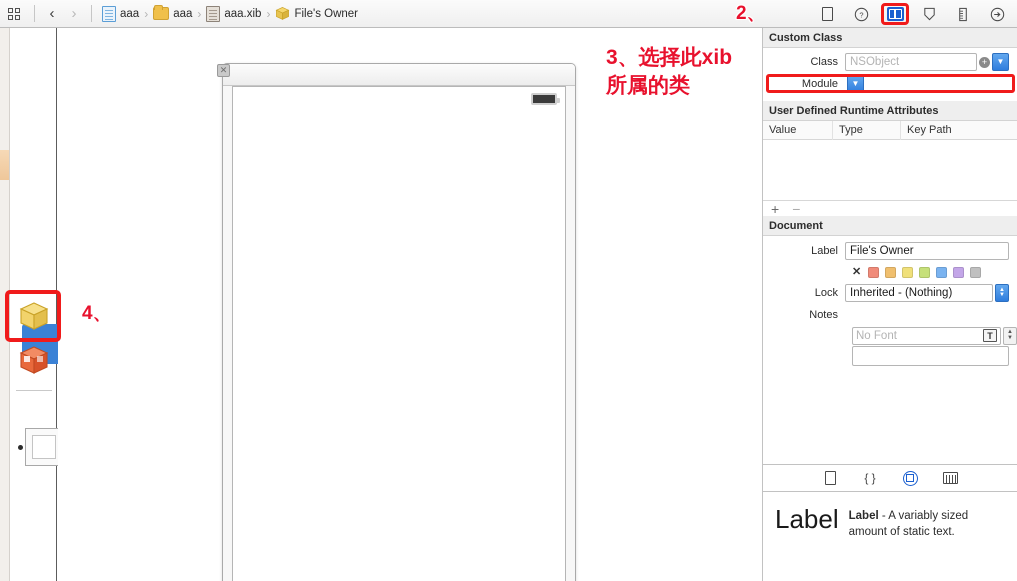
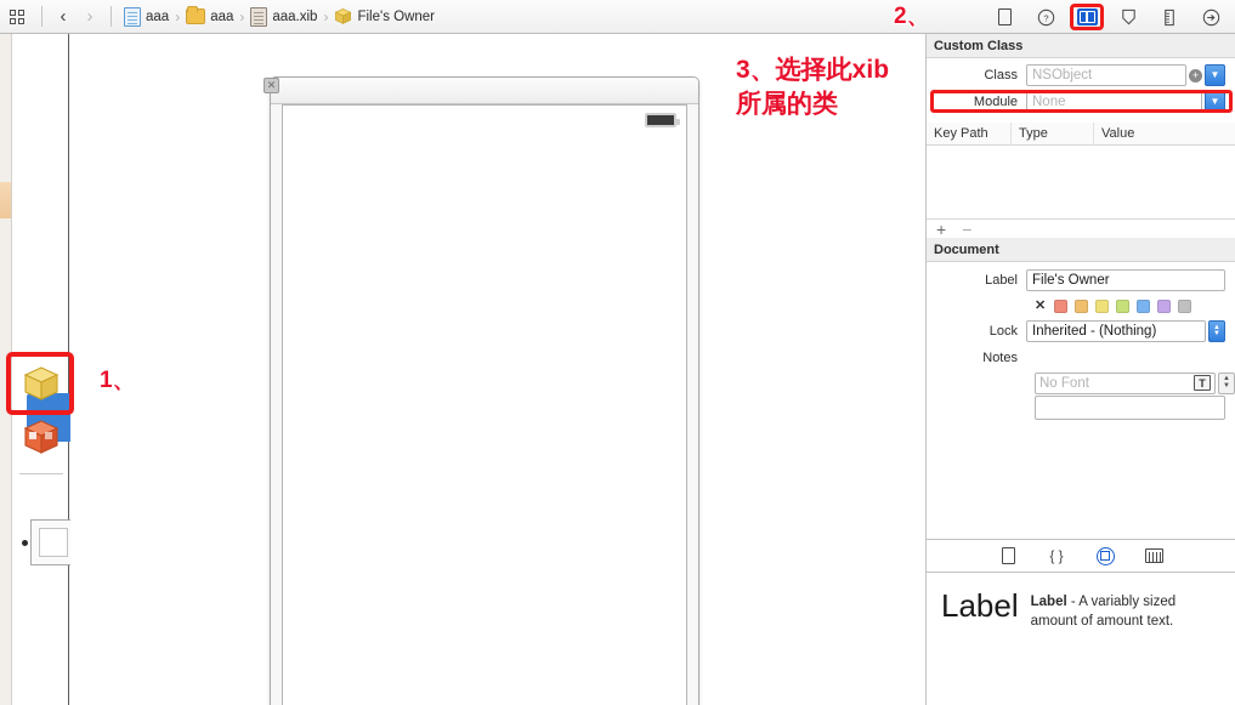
  ‹
  ›
  aaa
  ›
  aaa
  ›
  aaa.xib
  ›
  File's Owner
  ?
  ✕
- 4、
+ 1、
  2、
  3、选择此xib
  所属的类
  Custom Class
  Class
  NSObject
  +
  ▼
  Module
+ None
  ▼
- User Defined Runtime Attributes
- Value
+ Key Path
  Type
- Key Path
+ Value
  +
  −
  Document
  Label
  File's Owner
  ✕
  Lock
  Inherited - (Nothing)
  Notes
  No Font
  T
  { }
  Label
- Label - A variably sized amount of static text.
+ Label - A variably sized amount of amount text.
